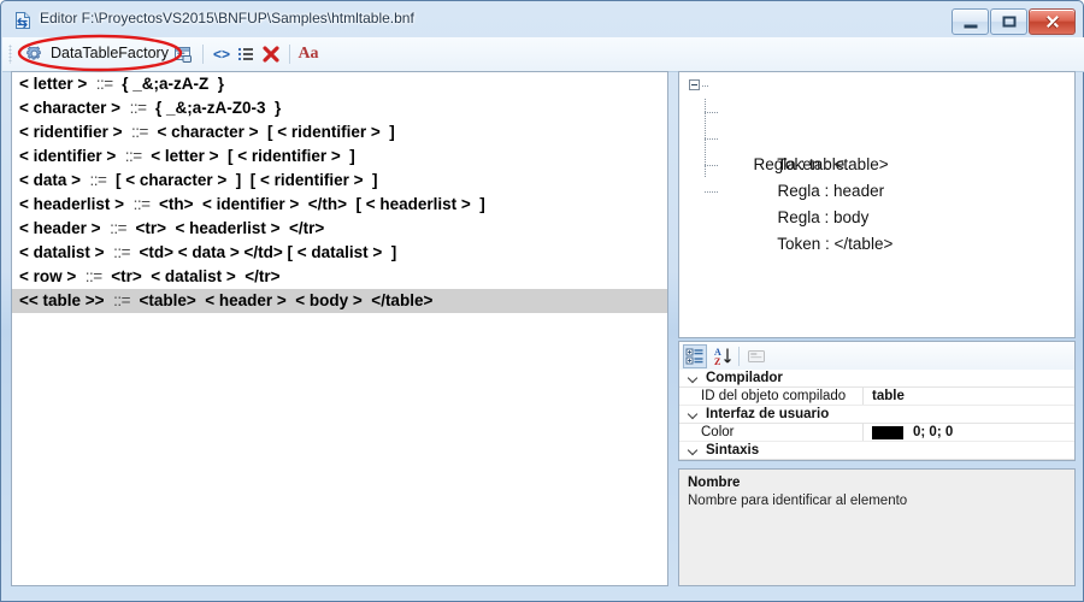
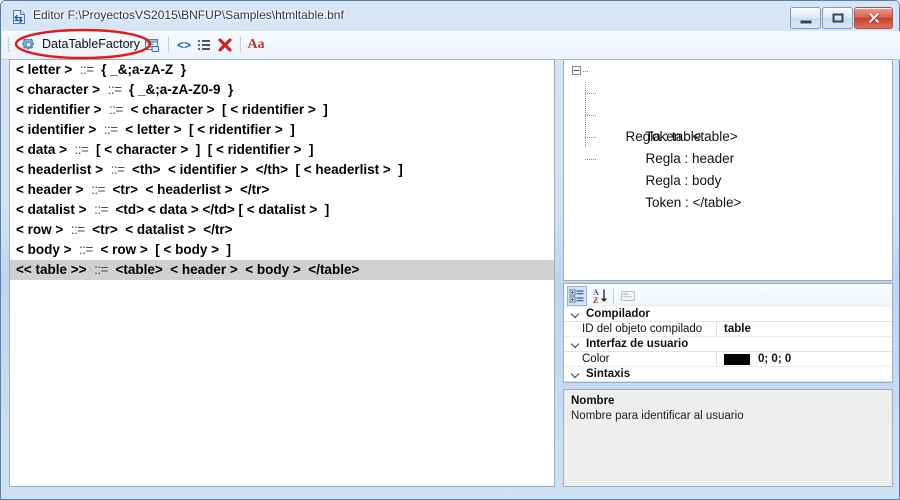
  Editor F:\ProyectosVS2015\BNFUP\Samples\htmltable.bnf
  DataTableFactory
  <>
  Aa
  < letter > ::= { _&;a-zA-Z }
- < character > ::= { _&;a-zA-Z0-3 }
+ < character > ::= { _&;a-zA-Z0-9 }
  < ridentifier > ::= < character > [ < ridentifier > ]
  < identifier > ::= < letter > [ < ridentifier > ]
  < data > ::= [ < character > ] [ < ridentifier > ]
  < headerlist > ::= <th> < identifier > </th> [ < headerlist > ]
  < header > ::= <tr> < headerlist > </tr>
  < datalist > ::= <td> < data > </td> [ < datalist > ]
  < row > ::= <tr> < datalist > </tr>
+ < body > ::= < row > [ < body > ]
  << table >> ::= <table> < header > < body > </table>
  Regla : table
  Token : <table>
  Regla : header
  Regla : body
  Token : </table>
  A
  Z
  Compilador
  ID del objeto compilado
  table
  Interfaz de usuario
  Color
  0; 0; 0
  Sintaxis
  Nombre
- Nombre para identificar al elemento
+ Nombre para identificar al usuario
